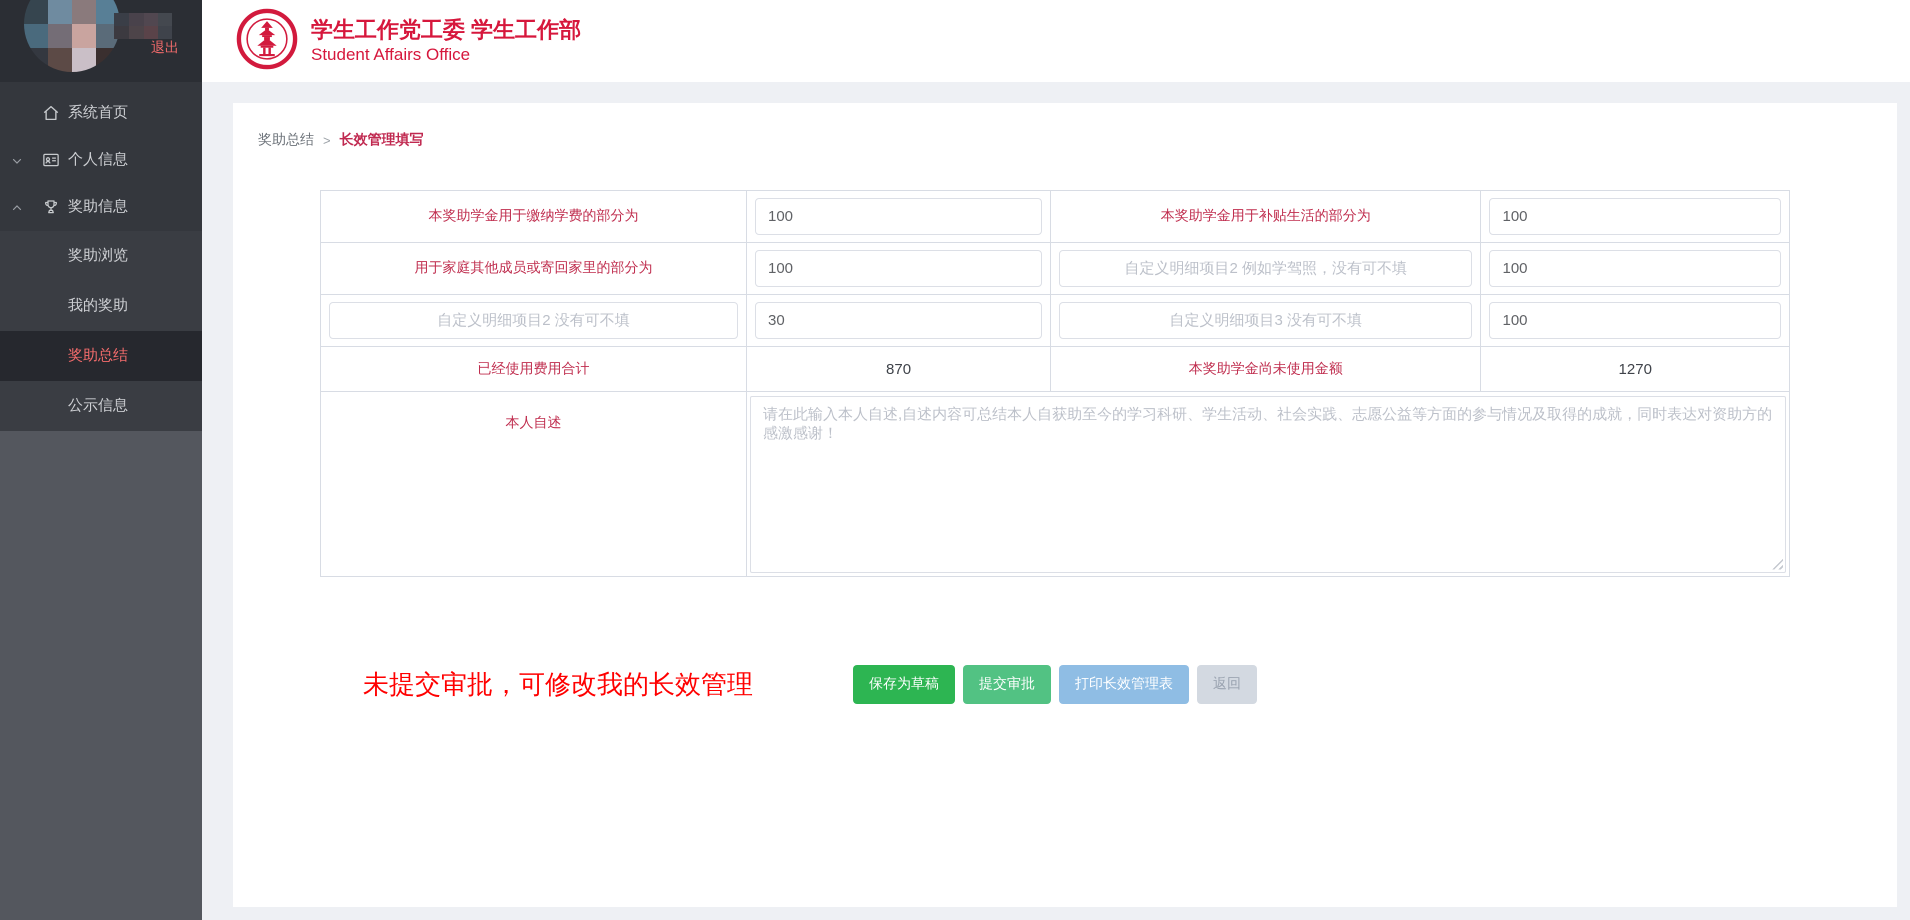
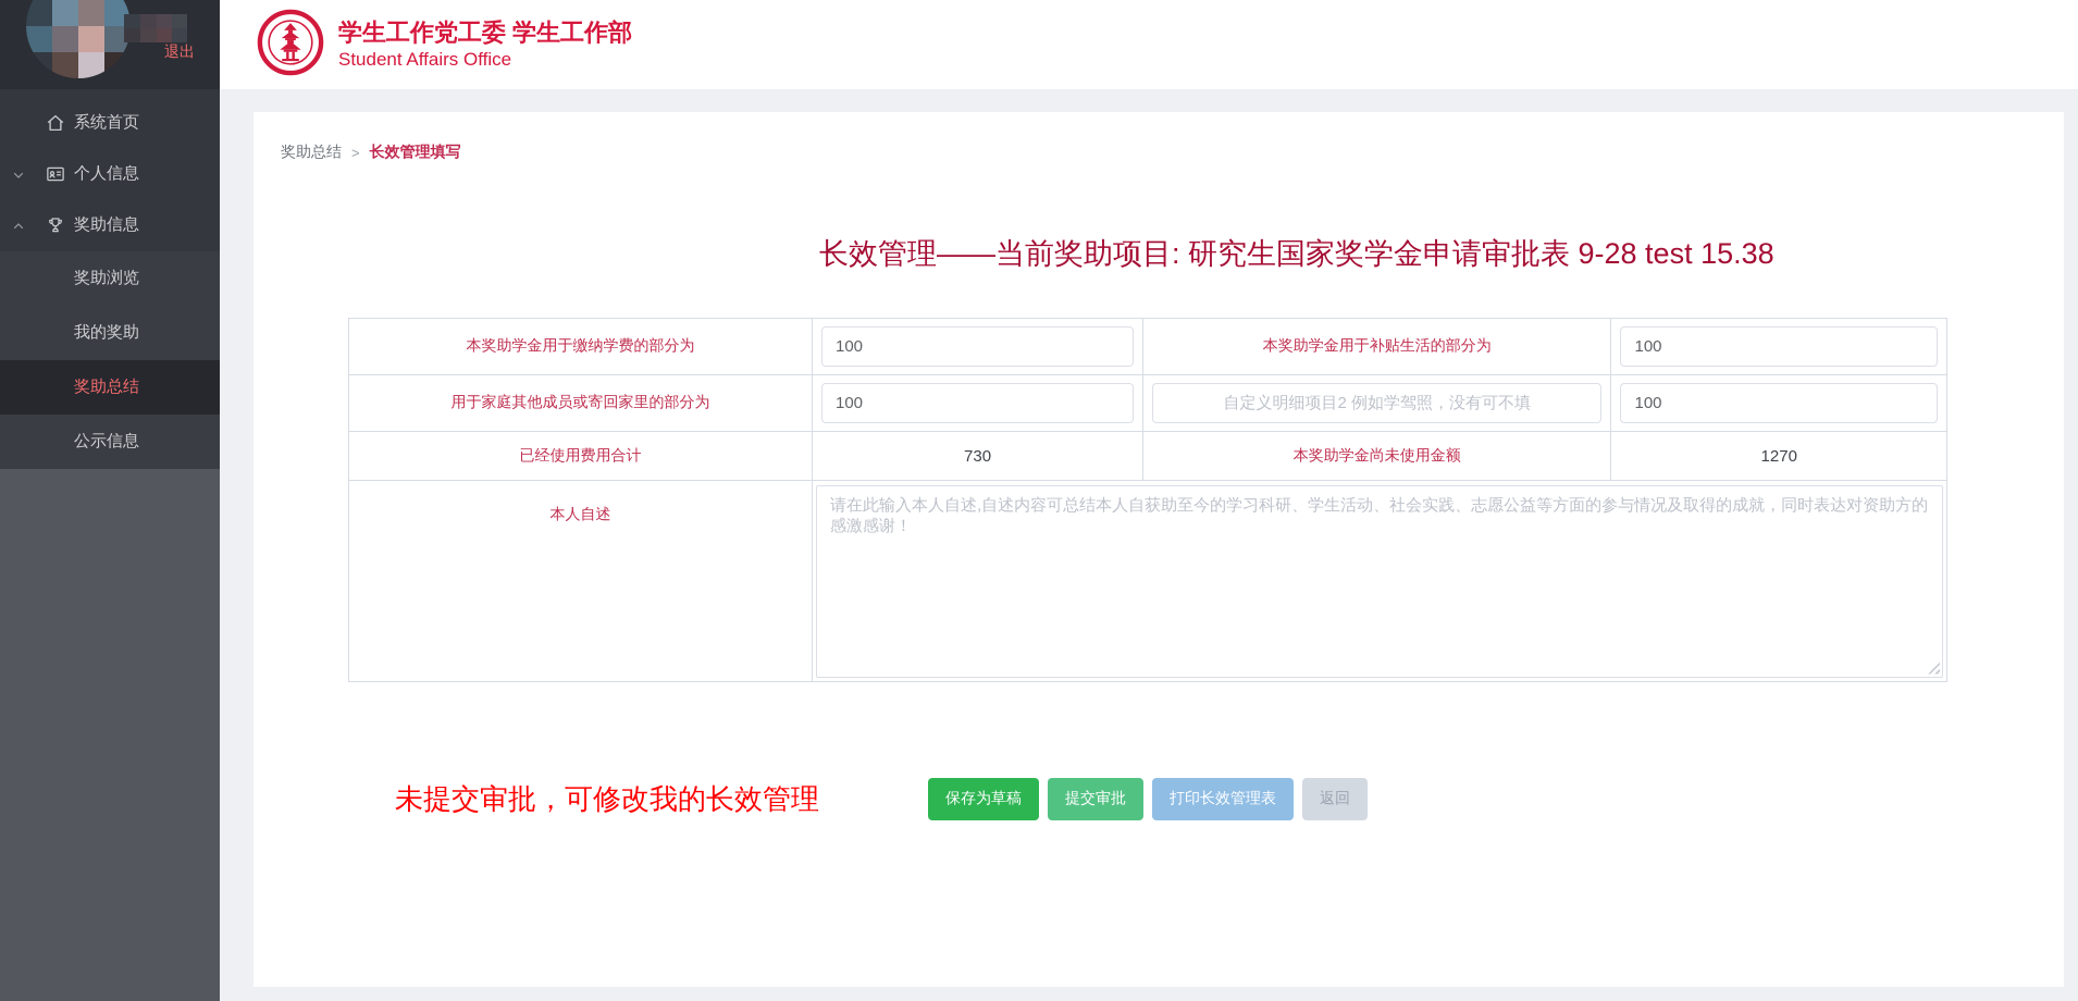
  退出
  系统首页
  个人信息
  奖助信息
  奖助浏览
  我的奖助
  奖助总结
  公示信息
  学生工作党工委 学生工作部
  Student Affairs Office
  奖助总结
  >
  长效管理填写
+ 长效管理——当前奖助项目: 研究生国家奖学金申请审批表 9-28 test 15.38
  本奖助学金用于缴纳学费的部分为	100	本奖助学金用于补贴生活的部分为	100
  用于家庭其他成员或寄回家里的部分为	100	自定义明细项目2 例如学驾照，没有可不填	100
- 自定义明细项目2 没有可不填	30	自定义明细项目3 没有可不填	100
- 已经使用费用合计	870	本奖助学金尚未使用金额	1270
+ 已经使用费用合计	730	本奖助学金尚未使用金额	1270
  未提交审批，可修改我的长效管理
  保存为草稿
  提交审批
  打印长效管理表
  返回
